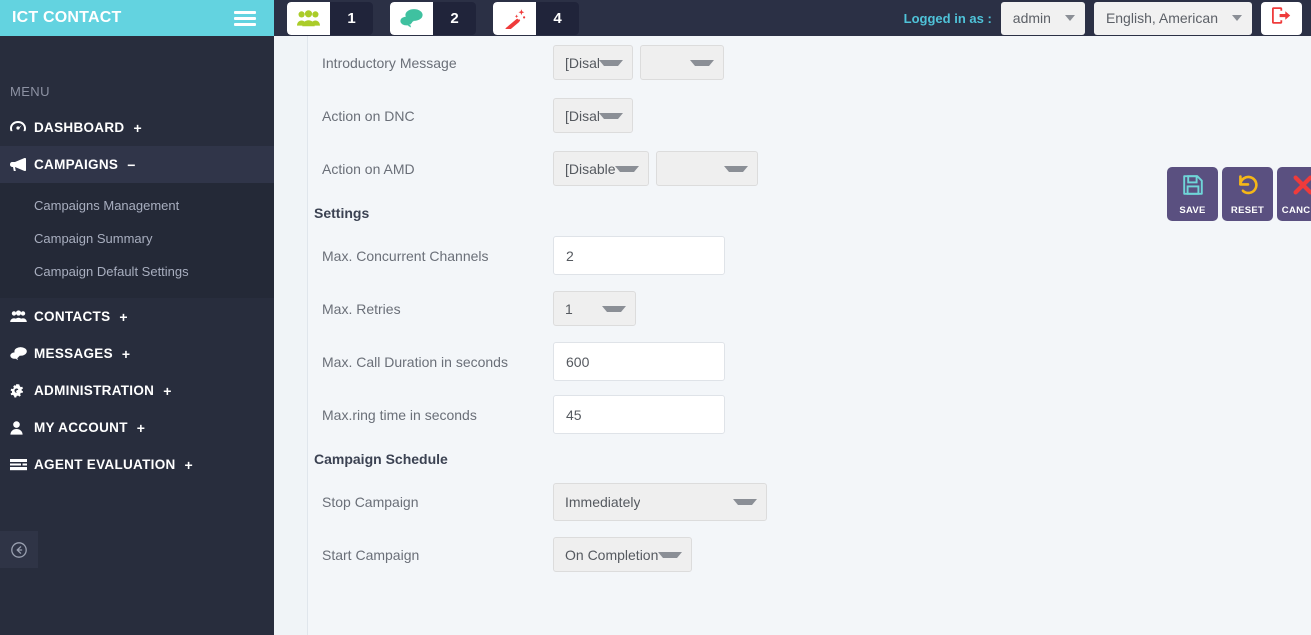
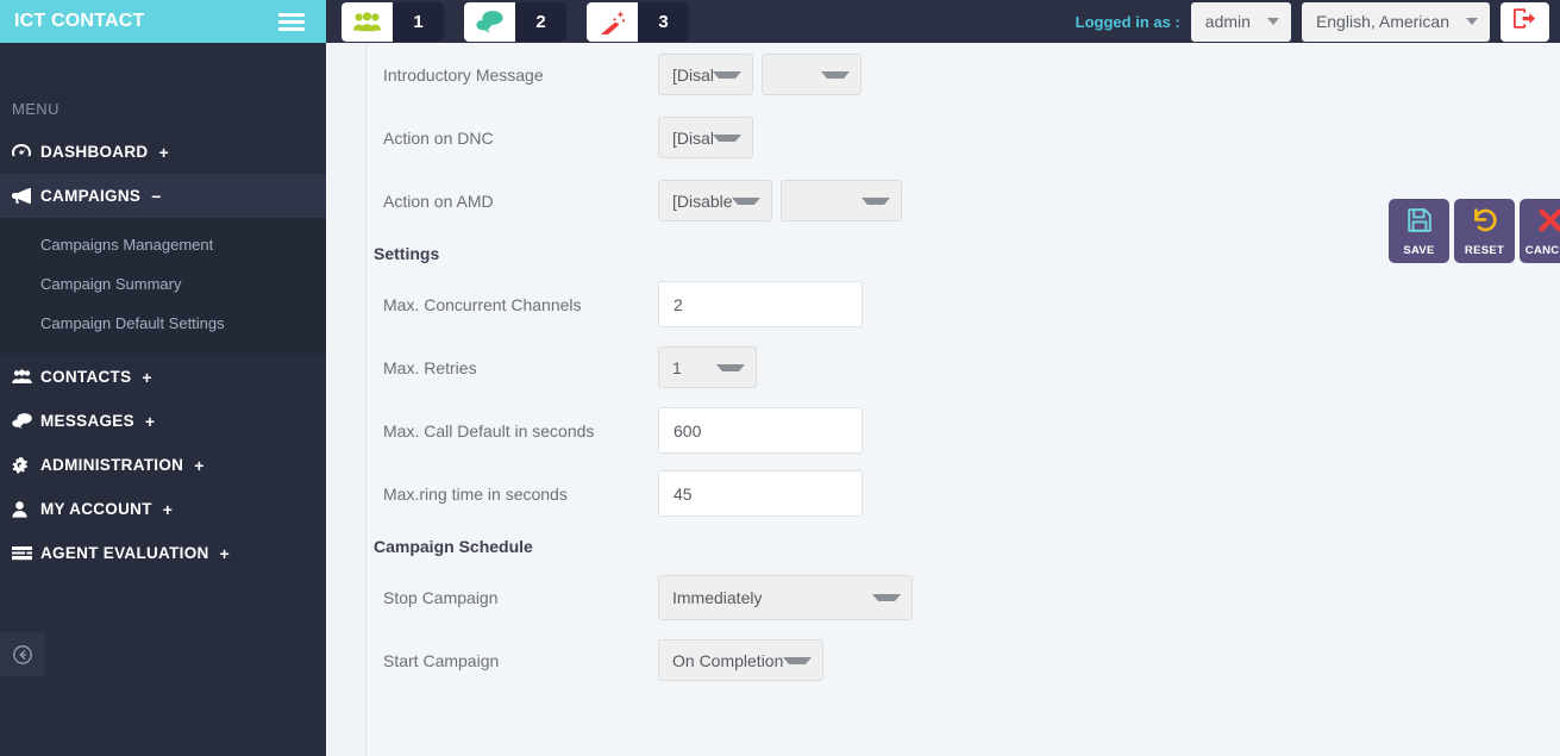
  ICT CONTACT
  MENU
  DASHBOARD
  +
  CAMPAIGNS
  −
  Campaigns Management
  Campaign Summary
  Campaign Default Settings
  CONTACTS
  +
  MESSAGES
  +
  ADMINISTRATION
  +
  MY ACCOUNT
  +
  AGENT EVALUATION
  +
  1
  2
- 4
+ 3
  Logged in as :
  admin
  English, American
  Introductory Message
  Action on DNC
  Action on AMD
  [Disable
  Settings
  Max. Concurrent Channels
  2
  Max. Retries
  1
- Max. Call Duration in seconds
+ Max. Call Default in seconds
  600
  Max.ring time in seconds
  45
  Campaign Schedule
  Stop Campaign
  Immediately
  Start Campaign
  On Completion
  SAVE
  RESET
